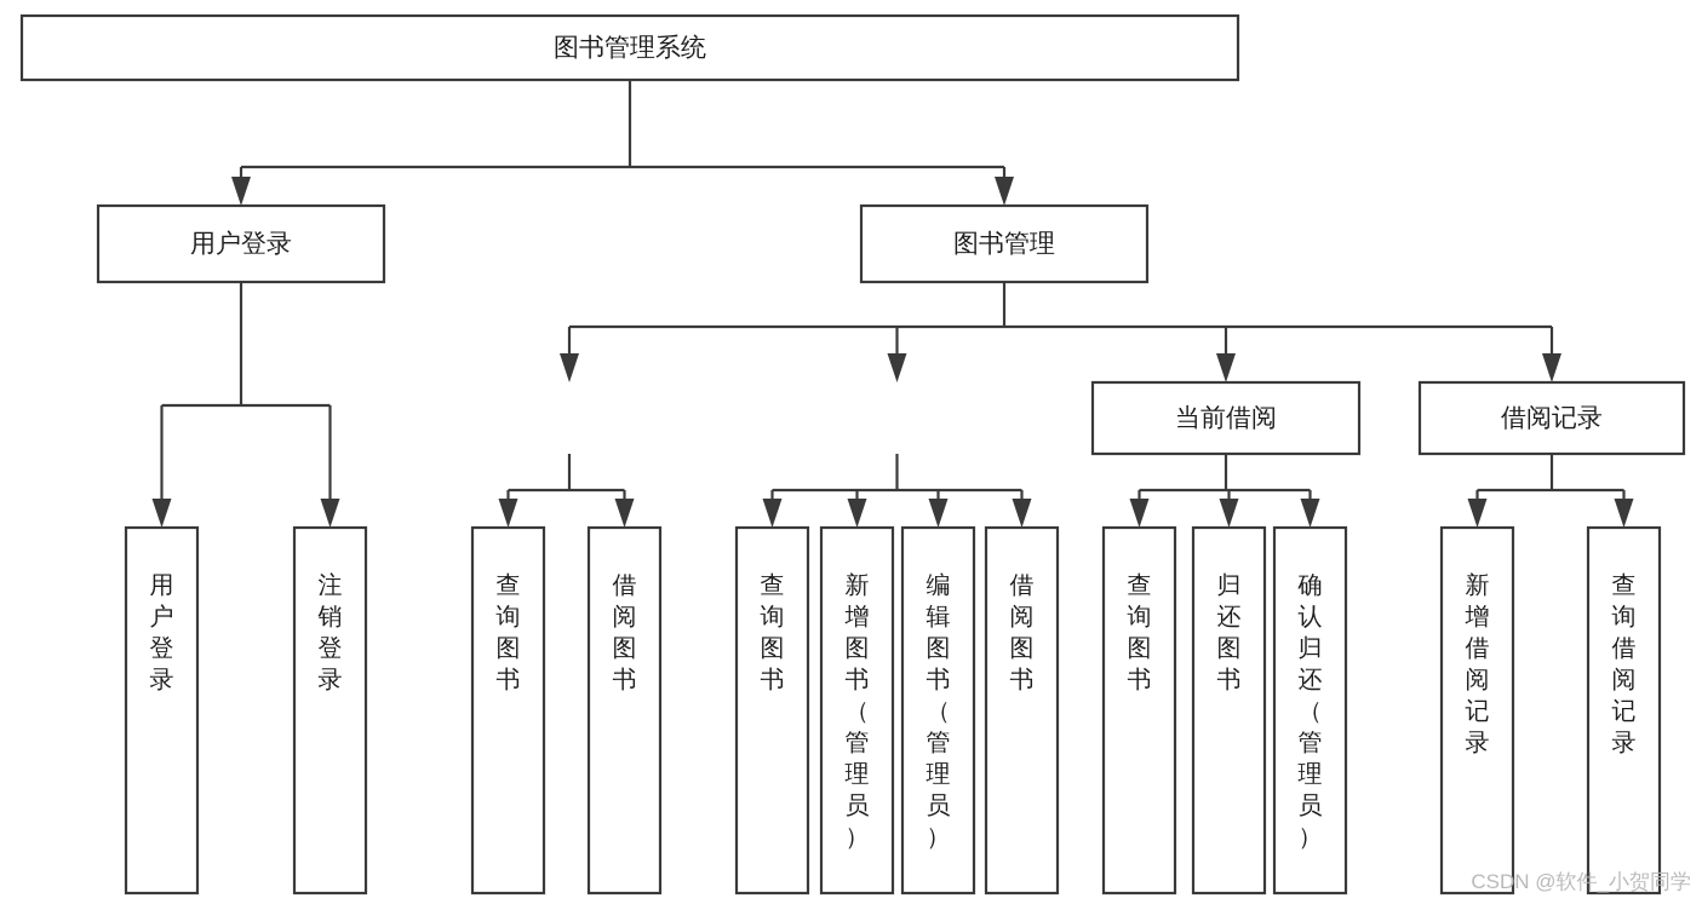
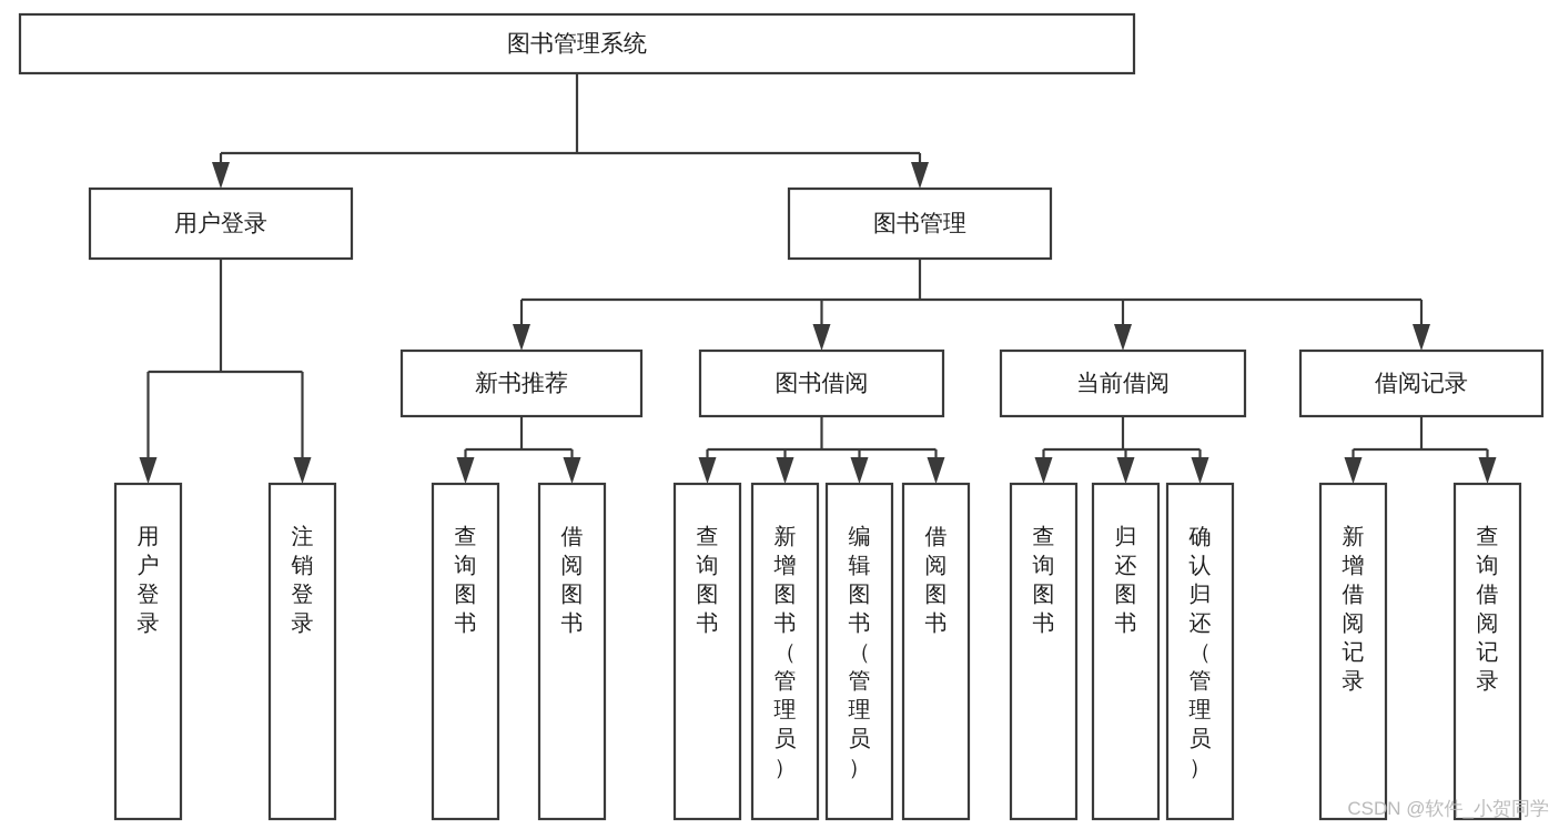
  图书管理系统
  用户登录
  图书管理
+ 新书推荐
+ 图书借阅
  当前借阅
  借阅记录
  用户登录
  注销登录
  查询图书
  借阅图书
  查询图书
  新增图书（管理员）
  编辑图书（管理员）
  借阅图书
  查询图书
  归还图书
  确认归还（管理员）
  新增借阅记录
  查询借阅记录
  CSDN @软件_小贺同学
